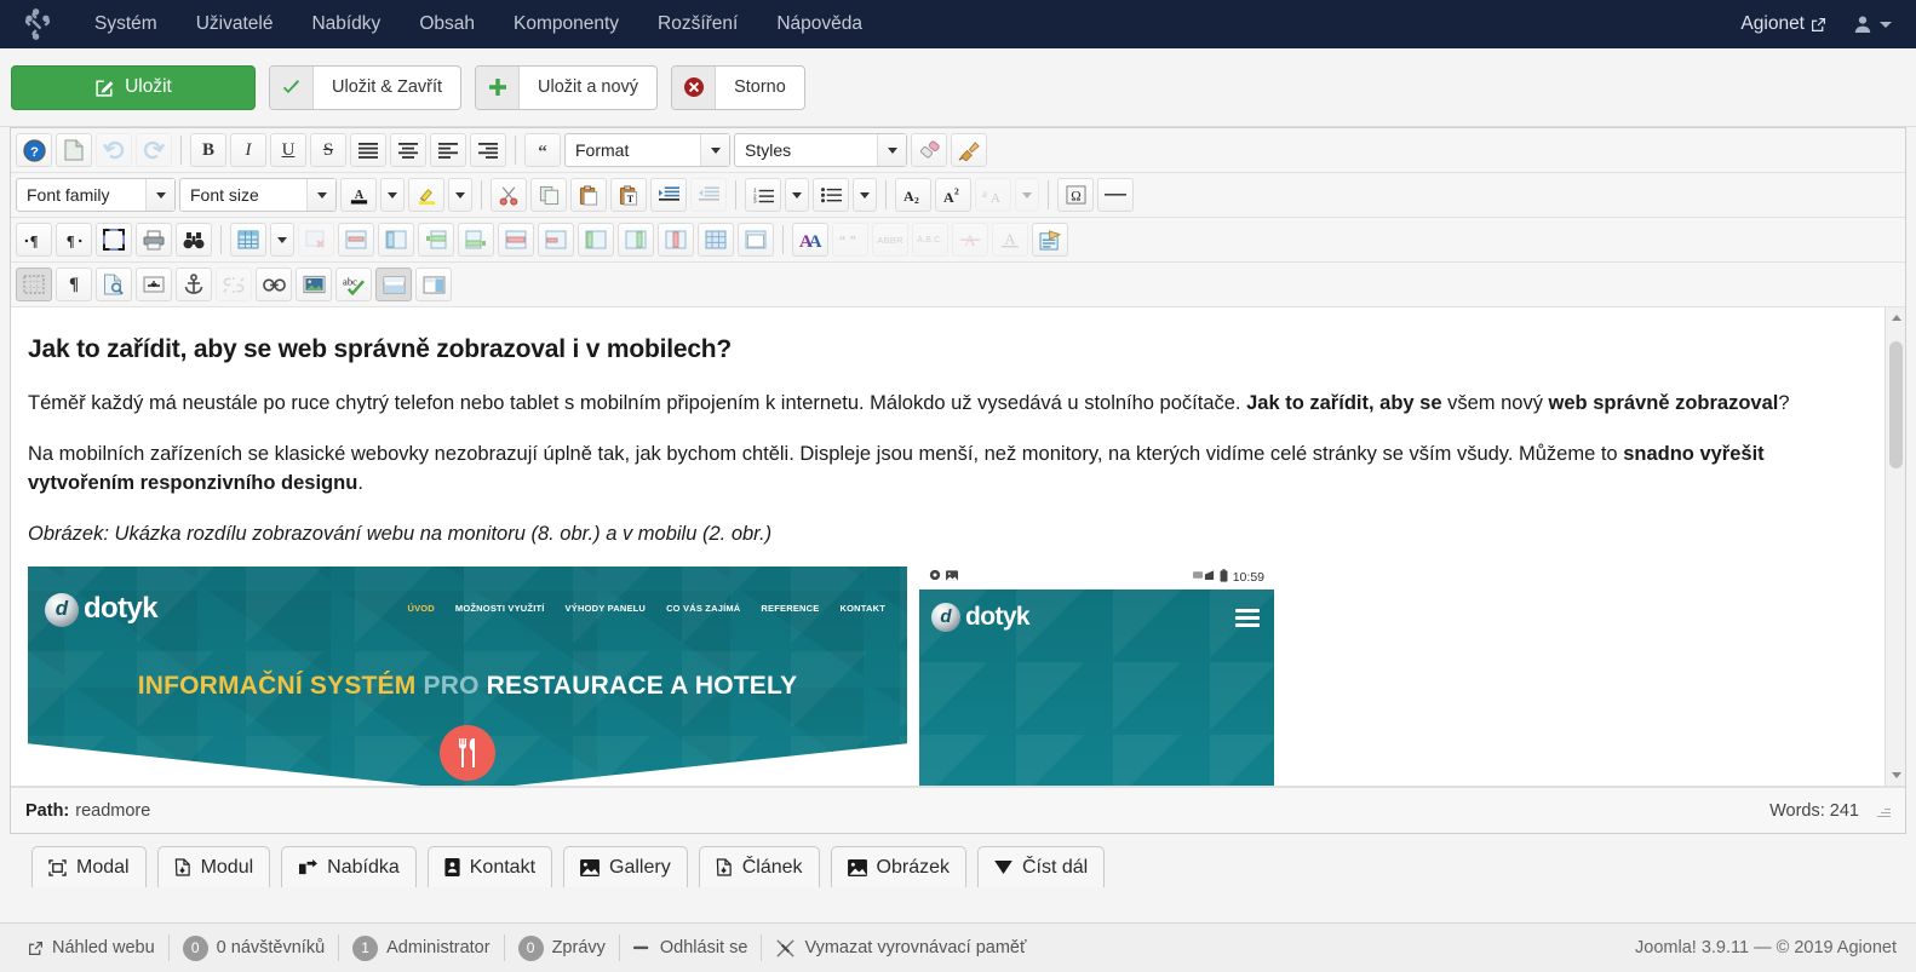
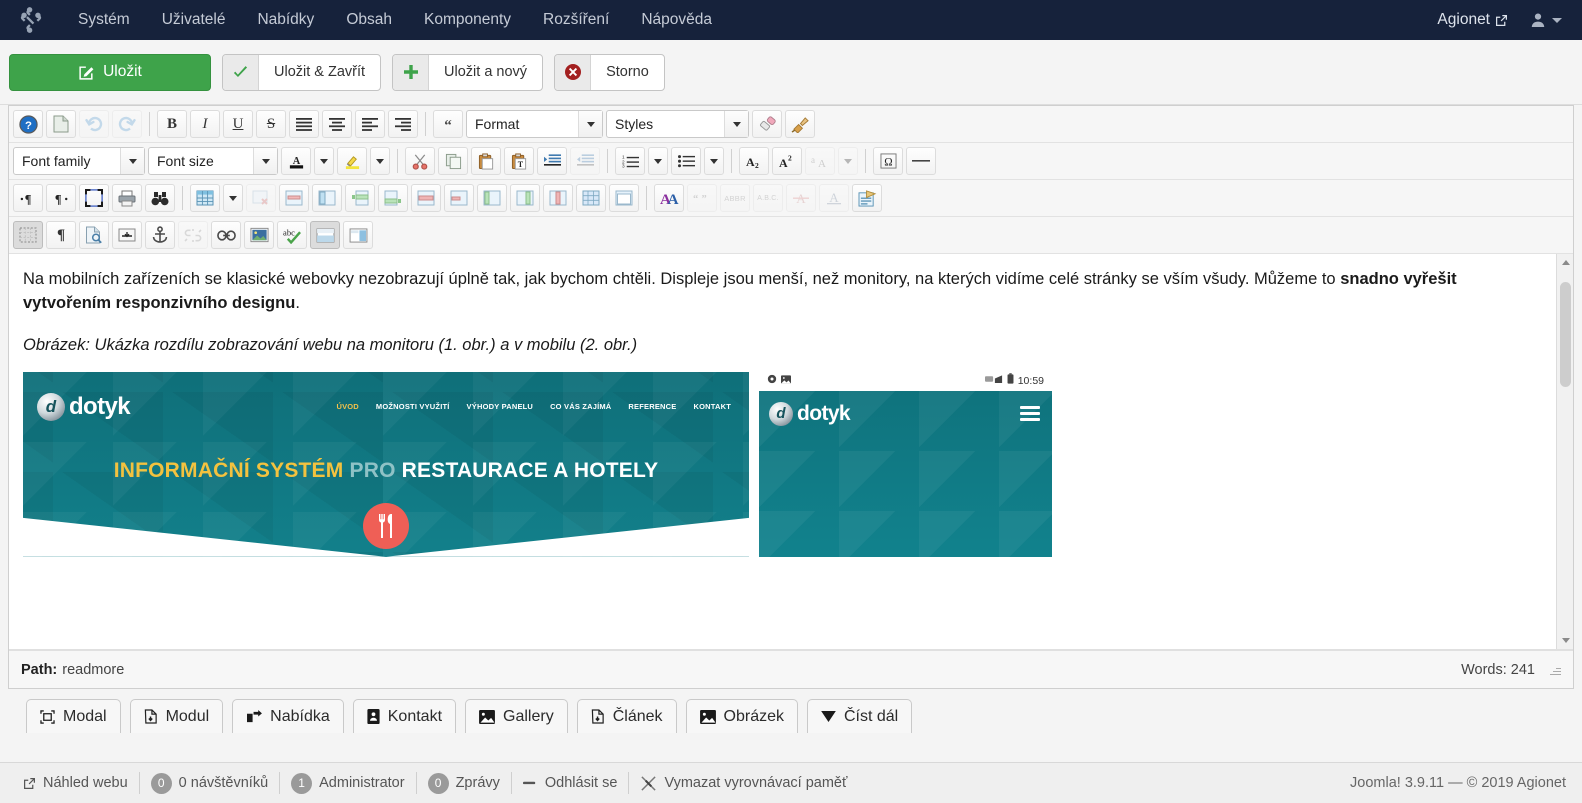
  Systém
  Uživatelé
  Nabídky
  Obsah
  Komponenty
  Rozšíření
  Nápověda
  Agionet
  Uložit
  Uložit & Zavřít
  Uložit a nový
  Storno
  ?
  B
  I
  U
  S
  “
  Format
  Styles
  Font family
  Font size
  A
  T
  A
  2
  A
  2
  a
  A
  Ω
  ¶
  ¶
  A
  A
  “
  ”
  ABBR
  A
  A
  ¶
  abc
- Jak to zařídit, aby se web správně zobrazoval i v mobilech?
- Téměř každý má neustále po ruce chytrý telefon nebo tablet s mobilním připojením k internetu. Málokdo už vysedává u stolního počítače. Jak to zařídit, aby se všem nový web správně zobrazoval?
  Na mobilních zařízeních se klasické webovky nezobrazují úplně tak, jak bychom chtěli. Displeje jsou menší, než monitory, na kterých vidíme celé stránky se vším všudy. Můžeme to snadno vyřešit vytvořením responzivního designu.
- Obrázek: Ukázka rozdílu zobrazování webu na monitoru (8. obr.) a v mobilu (2. obr.)
+ Obrázek: Ukázka rozdílu zobrazování webu na monitoru (1. obr.) a v mobilu (2. obr.)
  d
  dotyk
  ÚVOD
  MOŽNOSTI VYUŽITÍ
  VÝHODY PANELU
  CO VÁS ZAJÍMÁ
  REFERENCE
  KONTAKT
  INFORMAČNÍ SYSTÉM PRO RESTAURACE A HOTELY
  10:59
  d
  dotyk
  Path:
  readmore
  Words: 241
  Modal
  Modul
  Nabídka
  Kontakt
  Gallery
  Článek
  Obrázek
  Číst dál
  Náhled webu
  0
  0 návštěvníků
  1
  Administrator
  0
  Zprávy
  Odhlásit se
  Vymazat vyrovnávací paměť
  Joomla! 3.9.11 — © 2019 Agionet
